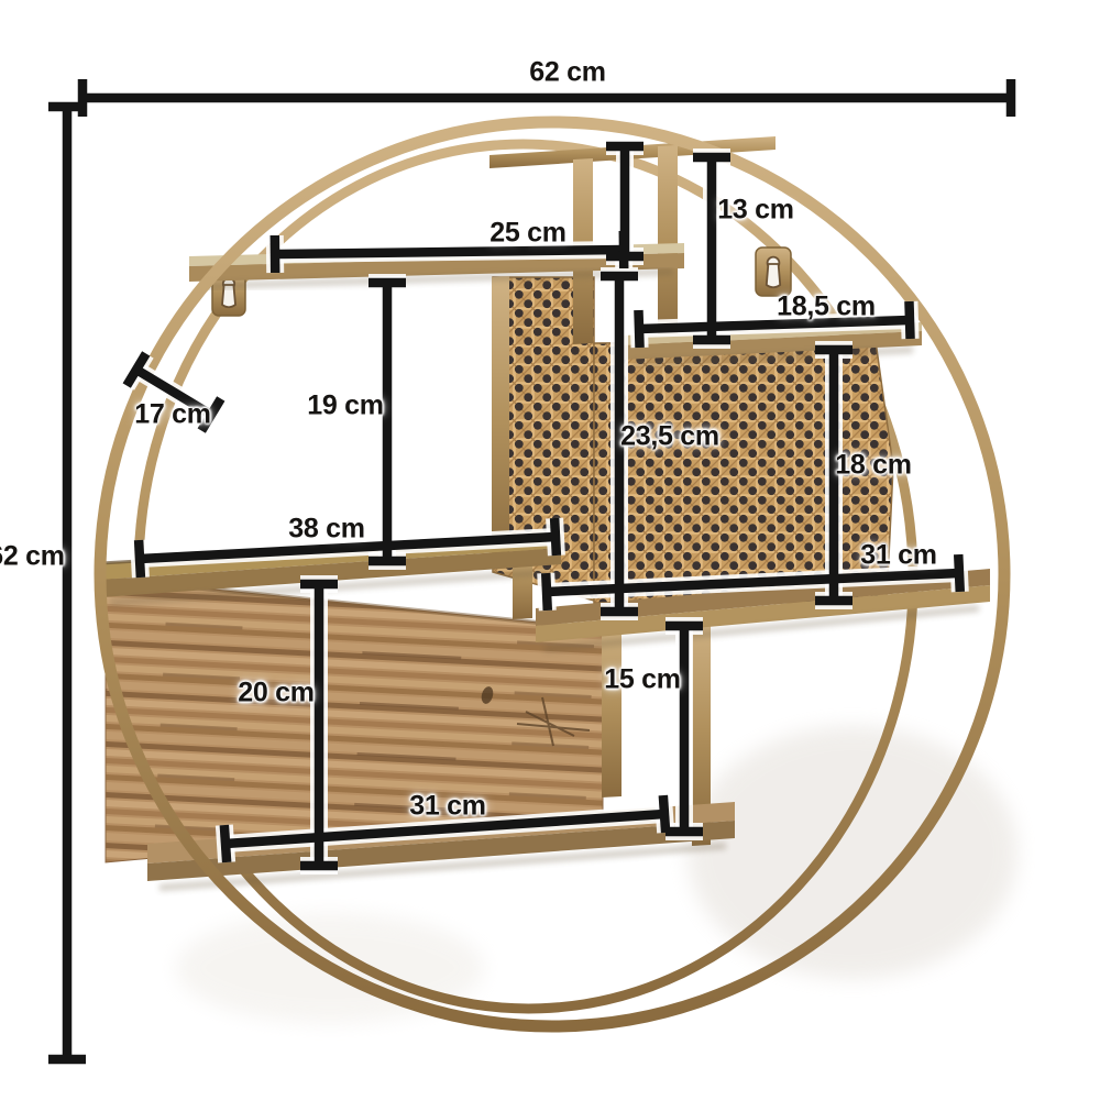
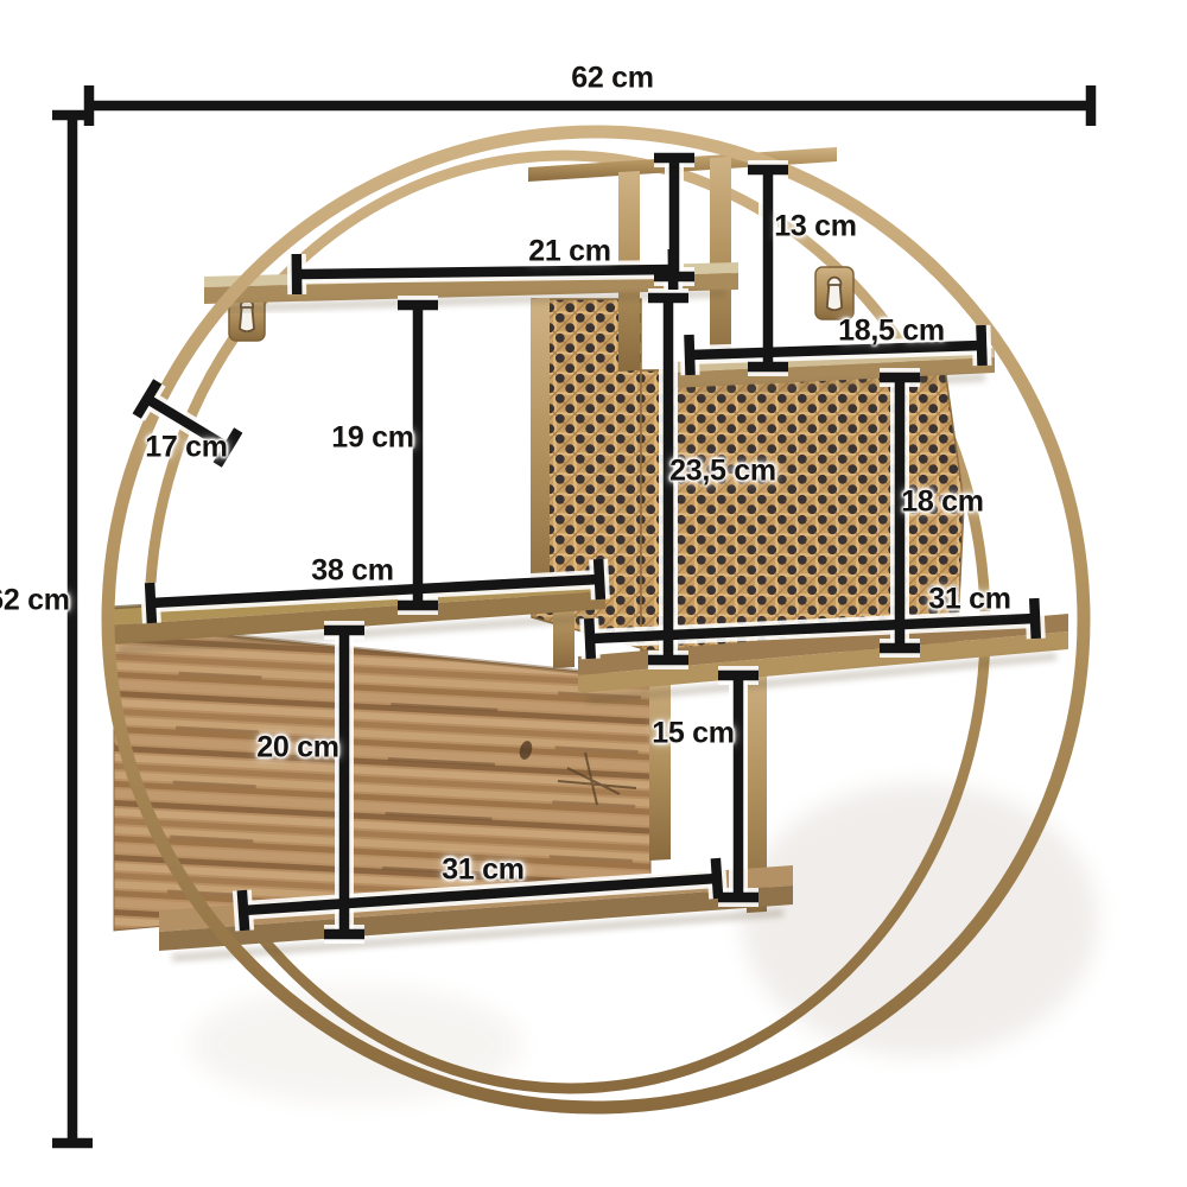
  62 cm
  2 cm
- 25 cm
+ 21 cm
  13 cm
  18,5 cm
  17 cm
  19 cm
  23,5 cm
  18 cm
  38 cm
  31 cm
  20 cm
  15 cm
  31 cm
